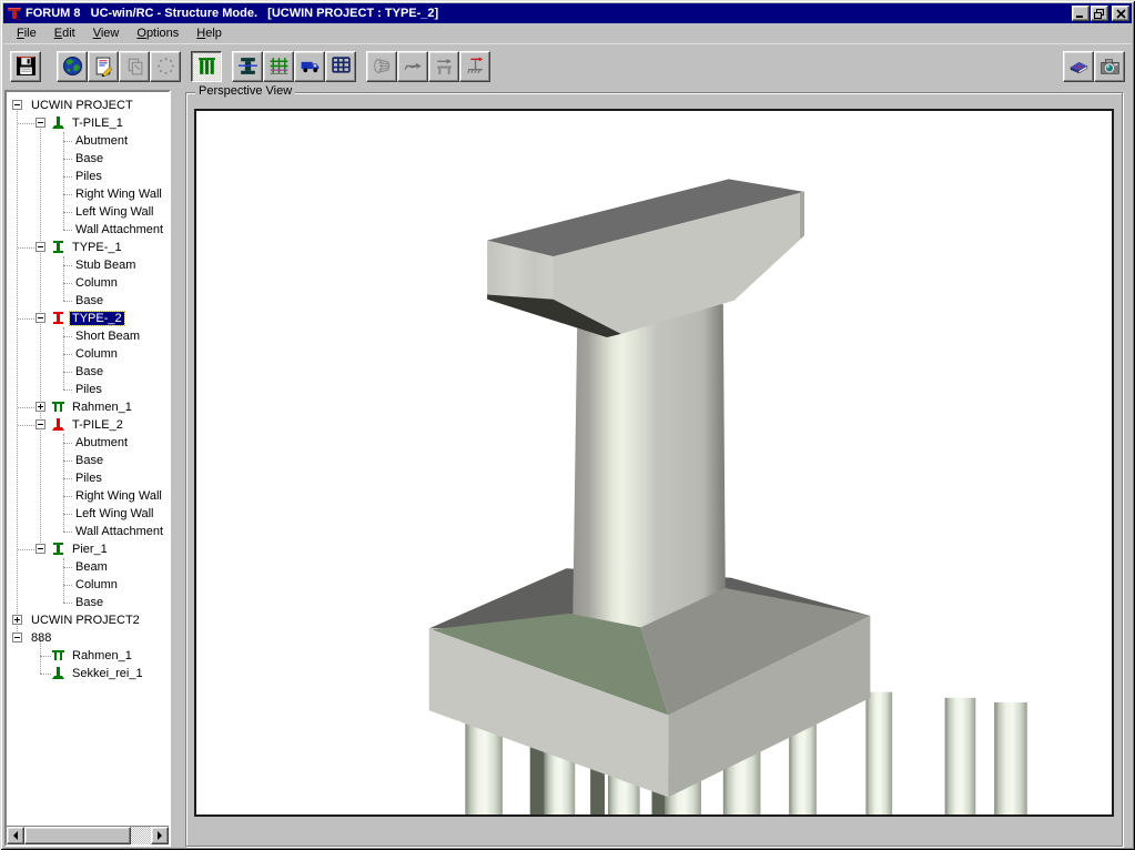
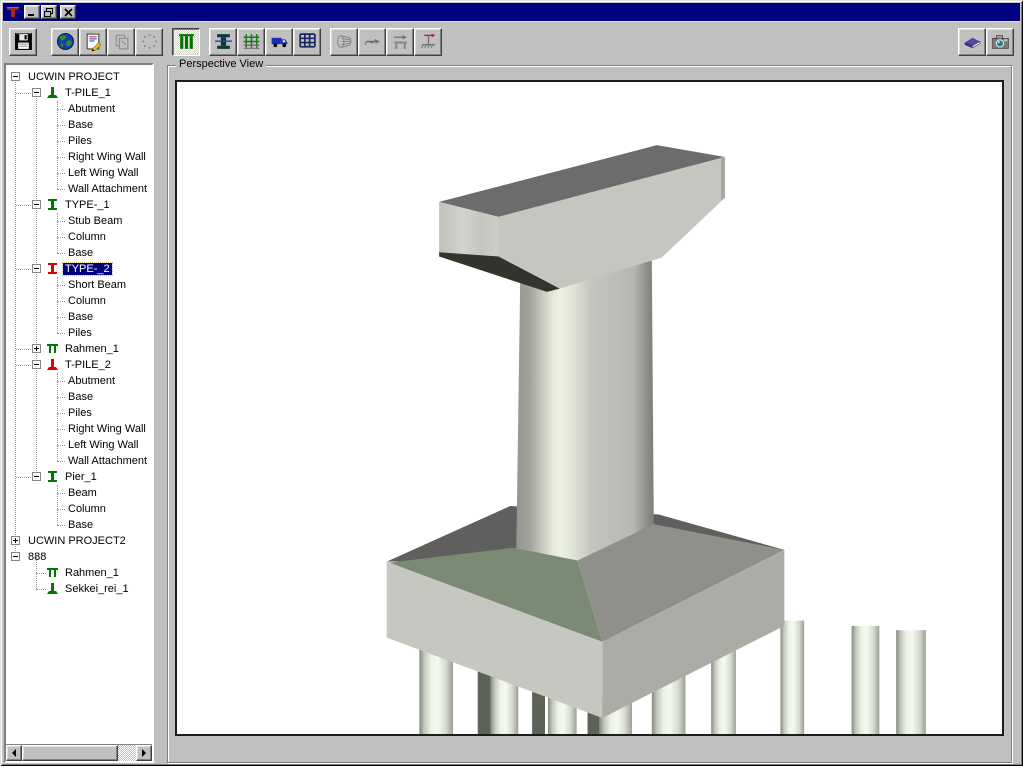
- FORUM 8 UC-win/RC - Structure Mode. [UCWIN PROJECT : TYPE-_2]
- File
- Edit
- View
- Options
- Help
  UCWIN PROJECT
  T-PILE_1
  Abutment
  Base
  Piles
  Right Wing Wall
  Left Wing Wall
  Wall Attachment
  TYPE-_1
  Stub Beam
  Column
  Base
  TYPE-_2
  Short Beam
  Column
  Base
  Piles
  Rahmen_1
  T-PILE_2
  Abutment
  Base
  Piles
  Right Wing Wall
  Left Wing Wall
  Wall Attachment
  Pier_1
  Beam
  Column
  Base
  UCWIN PROJECT2
  888
  Rahmen_1
  Sekkei_rei_1
  Perspective View
